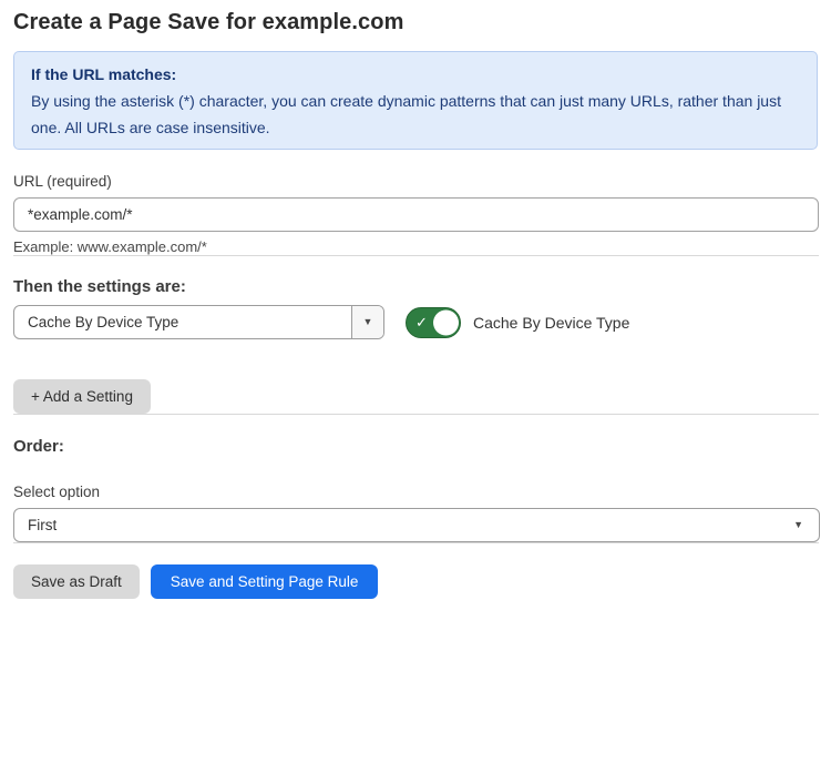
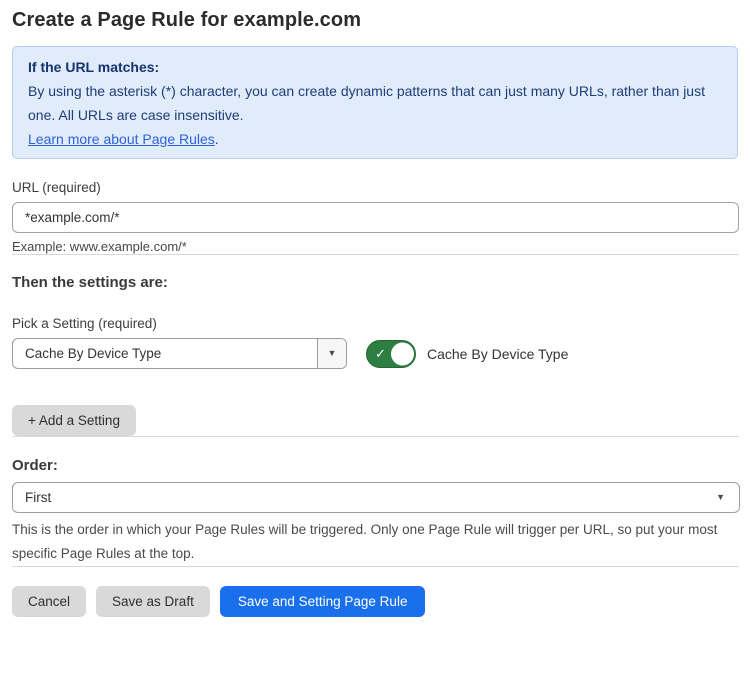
- Create a Page Save for example.com
+ Create a Page Rule for example.com
  If the URL matches:
  By using the asterisk (*) character, you can create dynamic patterns that can just many URLs, rather than just one. All URLs are case insensitive.
+ Learn more about Page Rules.
  URL (required)
  *example.com/*
  Example: www.example.com/*
  Then the settings are:
+ Pick a Setting (required)
  Cache By Device Type
  ▼
  ✓
  Cache By Device Type
  + Add a Setting
  Order:
- Select option
  First
  ▼
+ This is the order in which your Page Rules will be triggered. Only one Page Rule will trigger per URL, so put your most specific Page Rules at the top.
+ Cancel
  Save as Draft
  Save and Setting Page Rule
